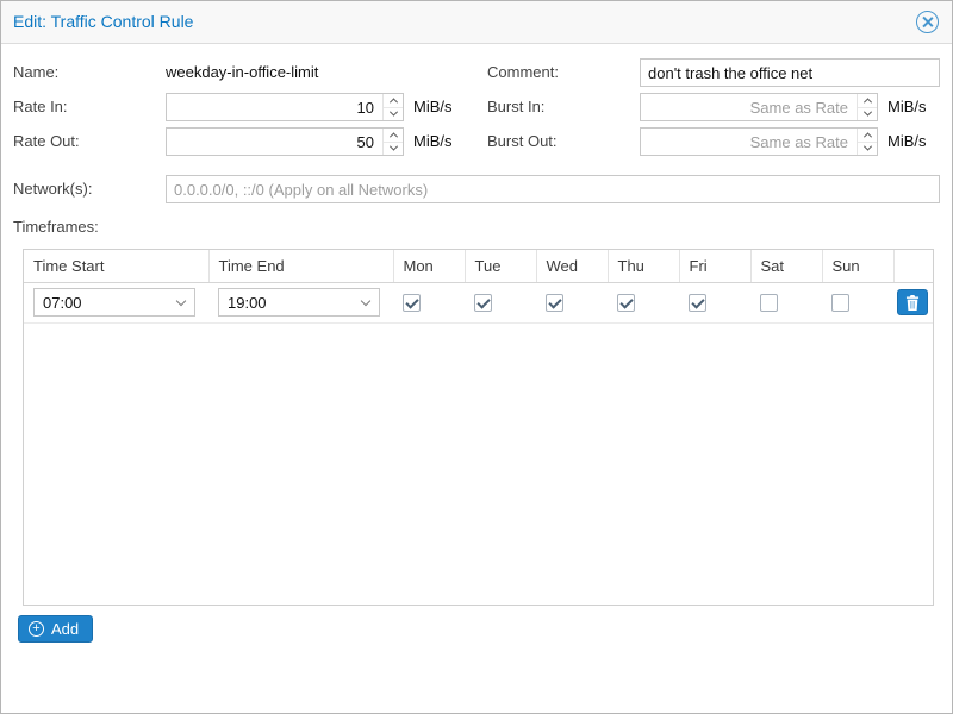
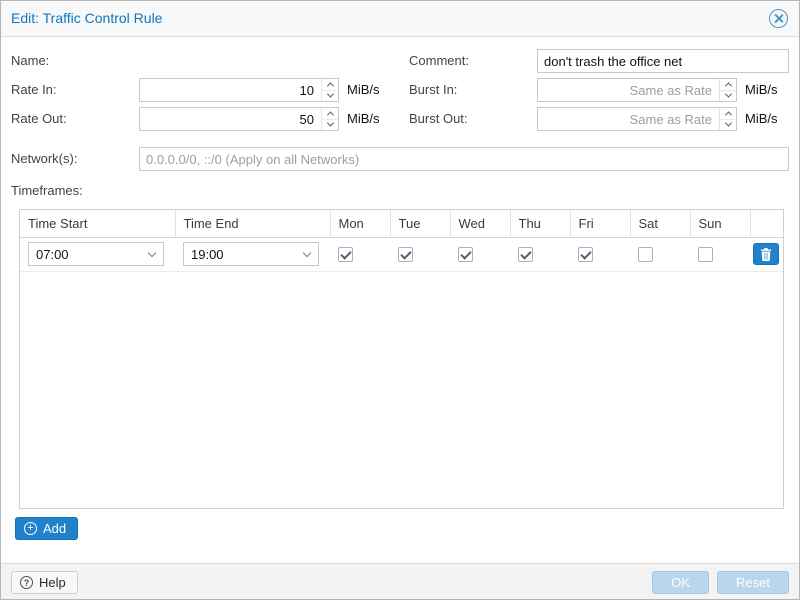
  Edit: Traffic Control Rule
  Name:
- weekday-in-office-limit
  Comment:
  don't trash the office net
  Rate In:
  10
  MiB/s
  Burst In:
  Same as Rate
  MiB/s
  Rate Out:
  50
  MiB/s
  Burst Out:
  Same as Rate
  MiB/s
  Network(s):
  0.0.0.0/0, ::/0 (Apply on all Networks)
  Timeframes:
  Time Start	Time End	Mon	Tue	Wed	Thu	Fri	Sat	Sun
  07:00	19:00
  +
  Add
+ ?
+ Help
+ OK
+ Reset
